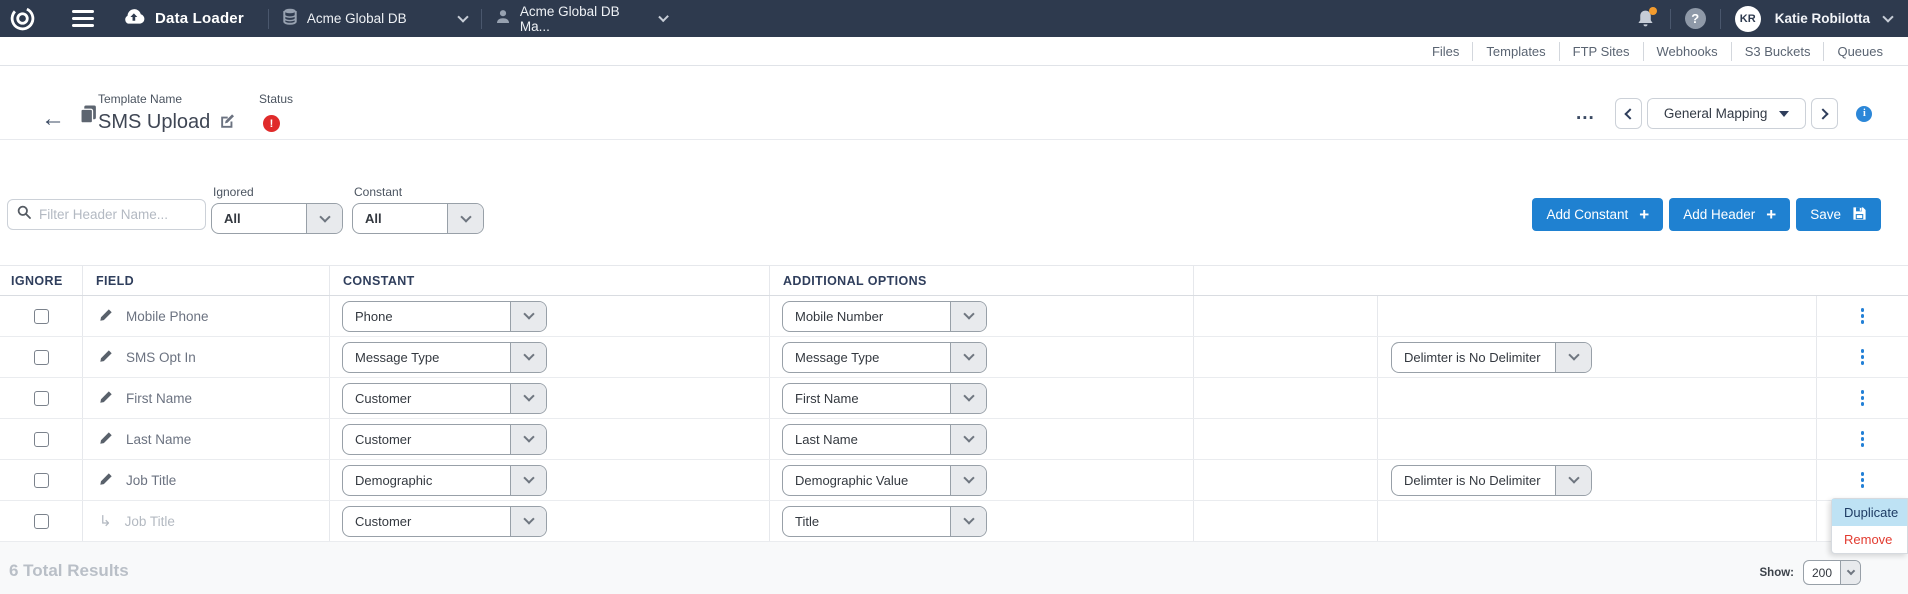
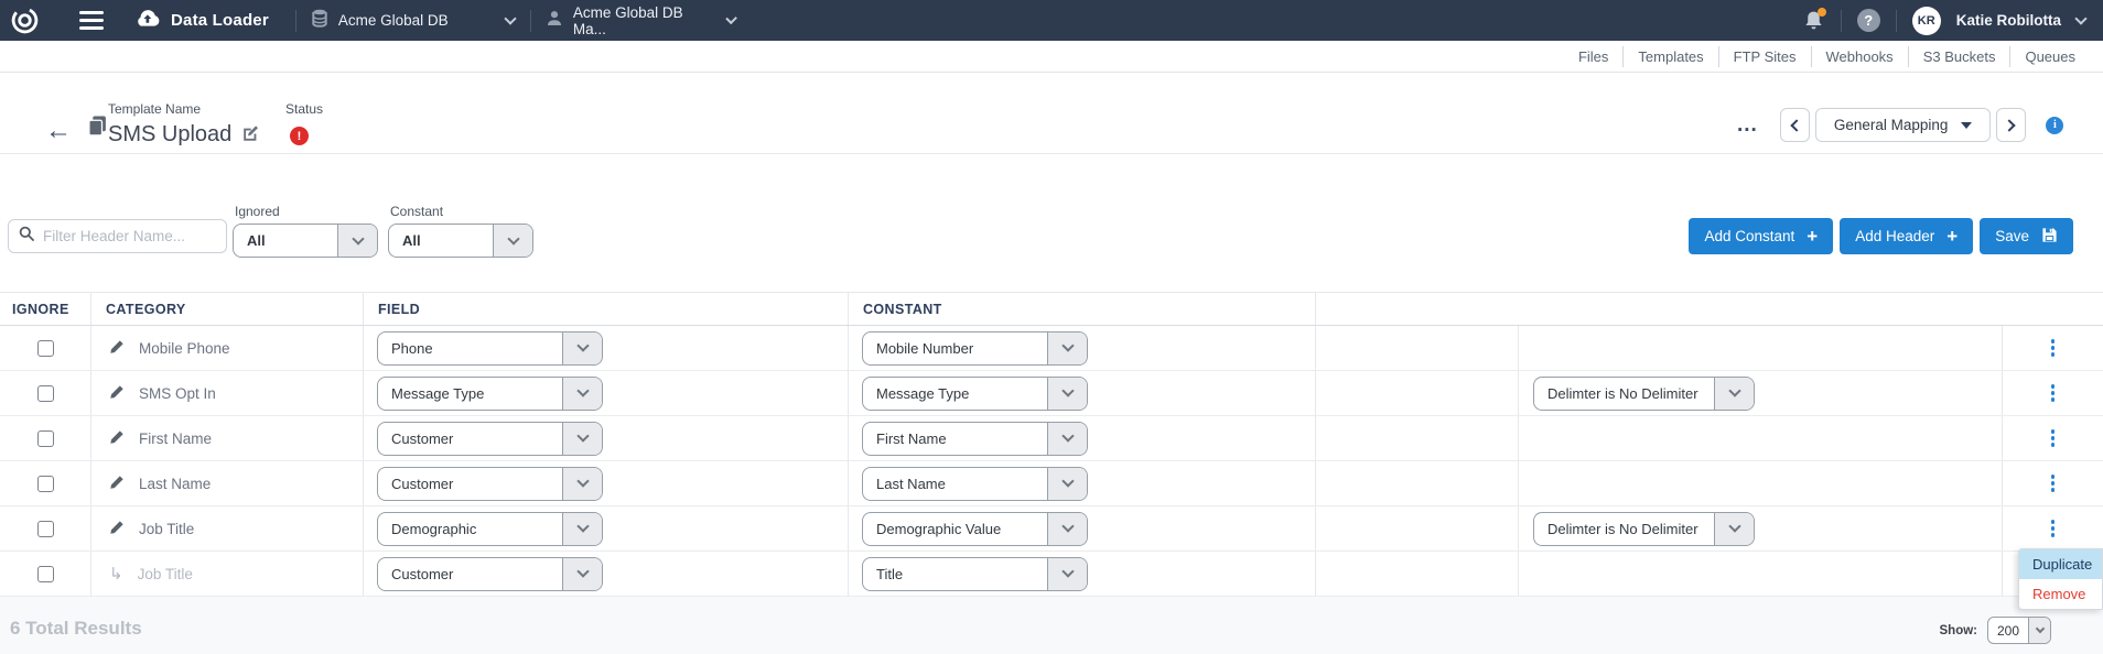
  Data Loader
  Acme Global DB
  Acme Global DB Ma...
  ?
  KR
  Katie Robilotta
  Files
  Templates
  FTP Sites
  Webhooks
  S3 Buckets
  Queues
  ←
  Template Name
  SMS Upload
  Status
  !
  ...
  General Mapping
  i
  Filter Header Name...
  Ignored
  All
  Constant
  All
  Add Constant
  +
  Add Header
  +
  Save
  IGNORE
+ CATEGORY
  FIELD
  CONSTANT
- ADDITIONAL OPTIONS
  Mobile Phone
  Phone
  Mobile Number
  SMS Opt In
  Message Type
  Message Type
  Delimter is No Delimiter
  First Name
  Customer
  First Name
  Last Name
  Customer
  Last Name
  Job Title
  Demographic
  Demographic Value
  Delimter is No Delimiter
  ↳
  Job Title
  Customer
  Title
  6 Total Results
  Show:
  200
  Duplicate
  Remove
